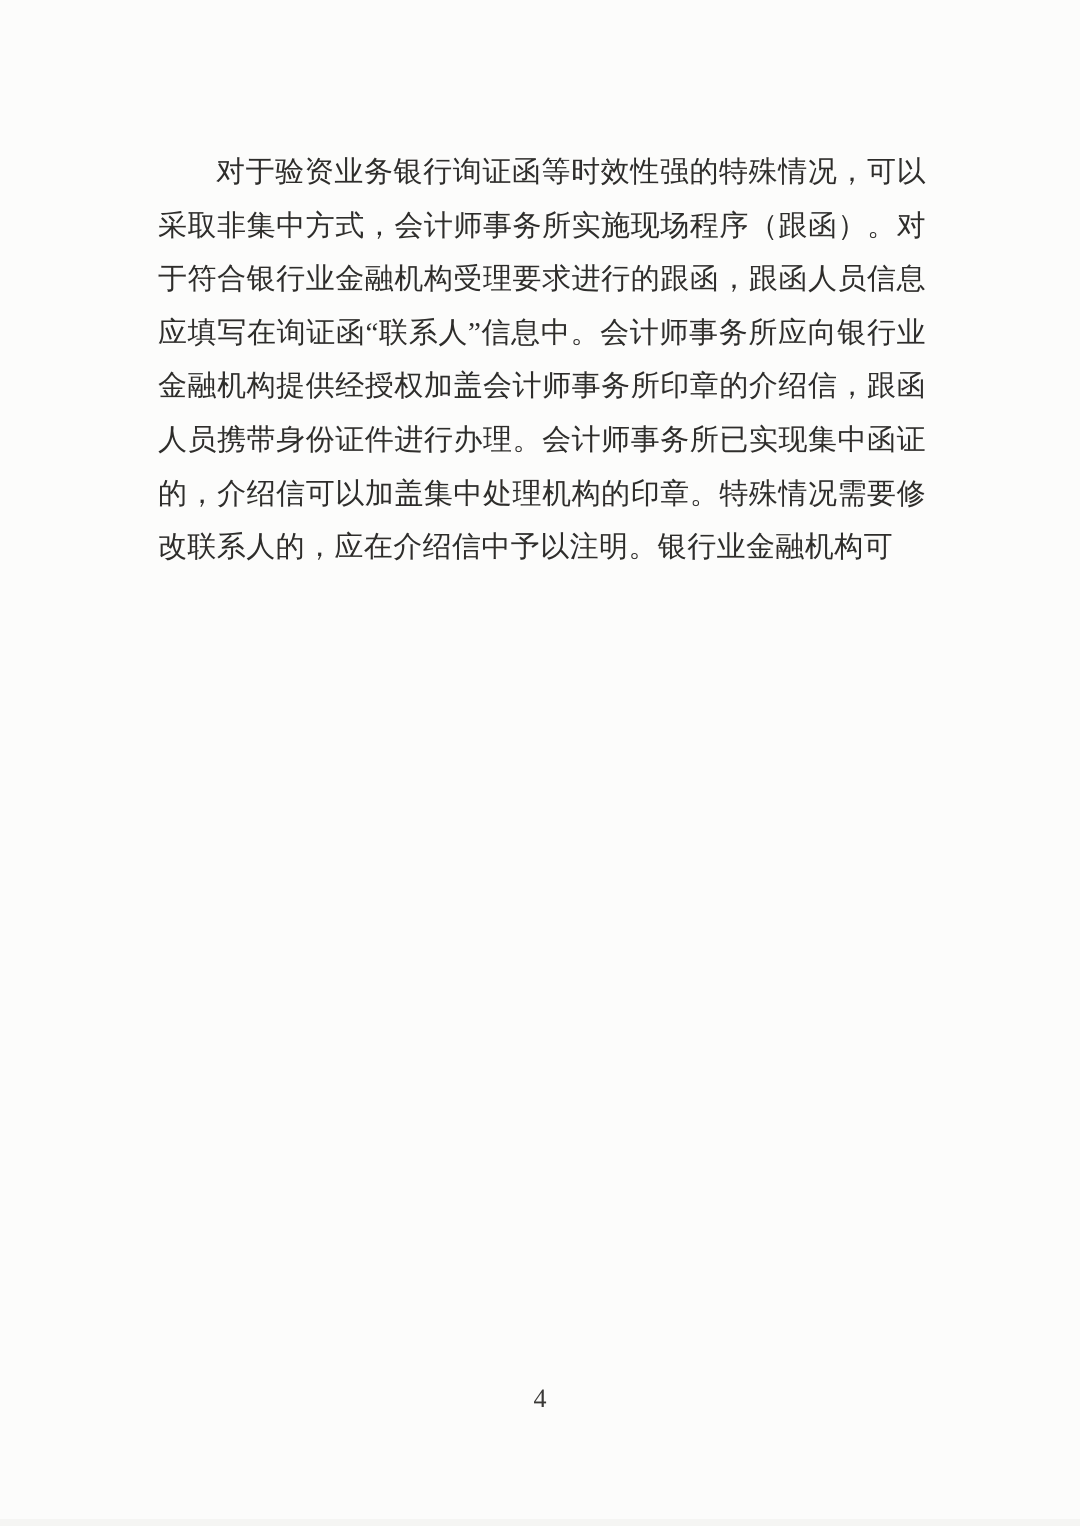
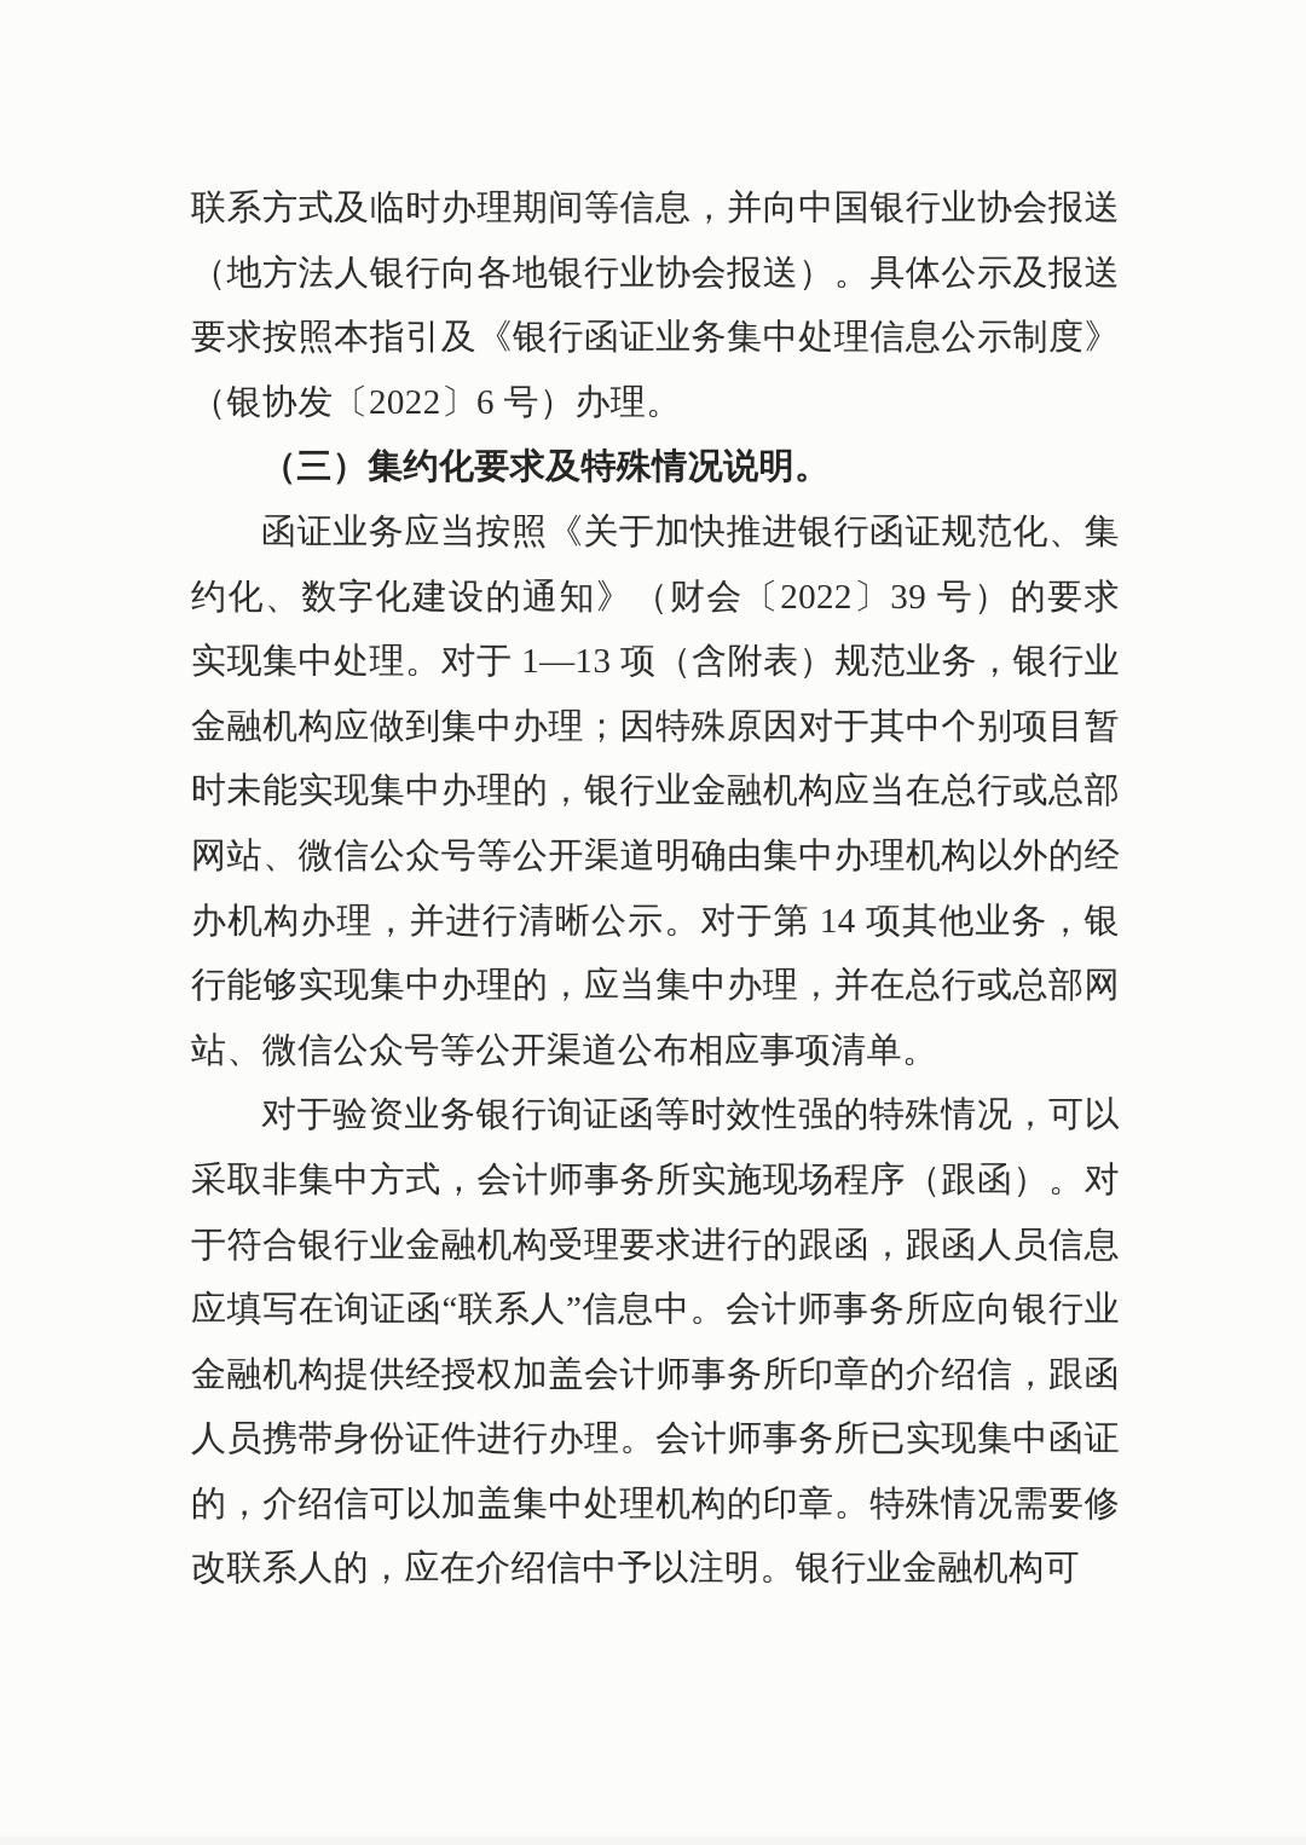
+ 联系方式及临时办理期间等信息，并向中国银行业协会报送（地方法人银行向各地银行业协会报送）。具体公示及报送要求按照本指引及《银行函证业务集中处理信息公示制度》（银协发〔2022〕6 号）办理。
+ （三）集约化要求及特殊情况说明。
+ 函证业务应当按照《关于加快推进银行函证规范化、集约化、数字化建设的通知》（财会〔2022〕39 号）的要求实现集中处理。对于 1—13 项（含附表）规范业务，银行业金融机构应做到集中办理；因特殊原因对于其中个别项目暂时未能实现集中办理的，银行业金融机构应当在总行或总部网站、微信公众号等公开渠道明确由集中办理机构以外的经办机构办理，并进行清晰公示。对于第 14 项其他业务，银行能够实现集中办理的，应当集中办理，并在总行或总部网站、微信公众号等公开渠道公布相应事项清单。
  对于验资业务银行询证函等时效性强的特殊情况，可以采取非集中方式，会计师事务所实施现场程序（跟函）。对于符合银行业金融机构受理要求进行的跟函，跟函人员信息应填写在询证函“联系人”信息中。会计师事务所应向银行业金融机构提供经授权加盖会计师事务所印章的介绍信，跟函人员携带身份证件进行办理。会计师事务所已实现集中函证的，介绍信可以加盖集中处理机构的印章。特殊情况需要修改联系人的，应在介绍信中予以注明。银行业金融机构可
- 4
